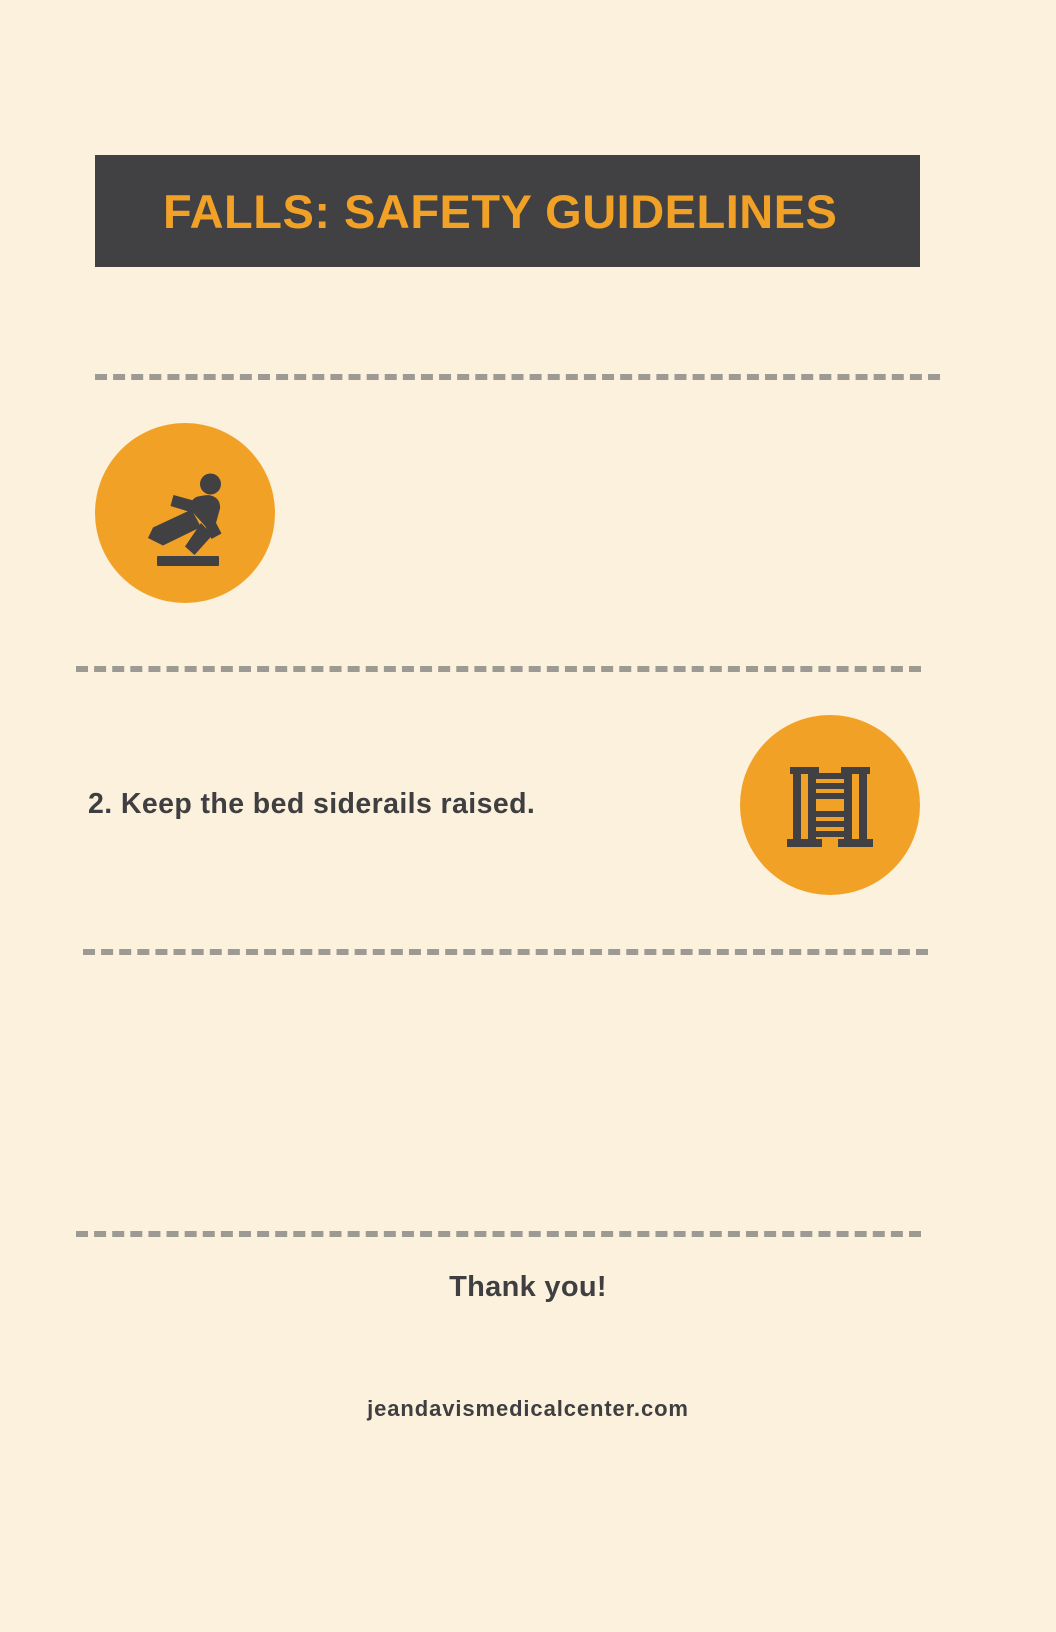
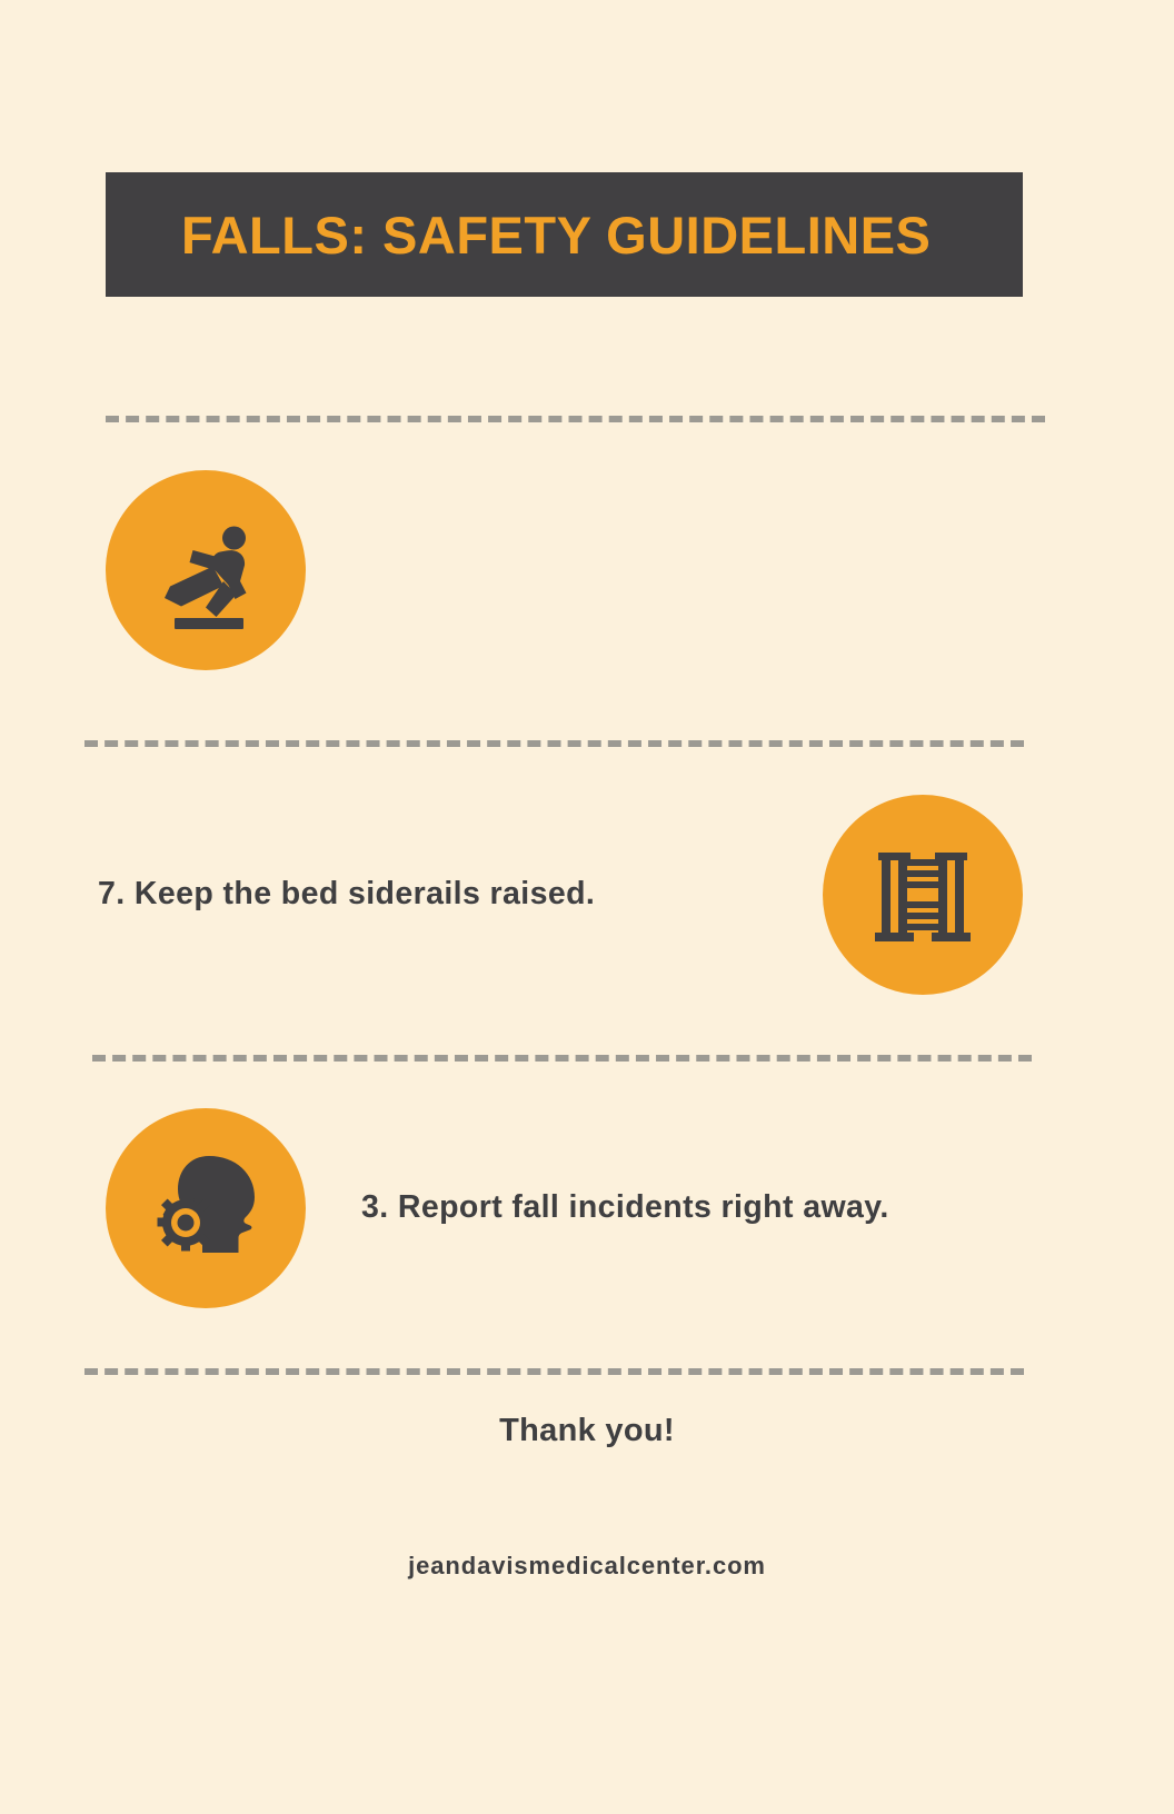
  FALLS: SAFETY GUIDELINES
- 2. Keep the bed siderails raised.
+ 7. Keep the bed siderails raised.
+ 3. Report fall incidents right away.
  Thank you!
  jeandavismedicalcenter.com
